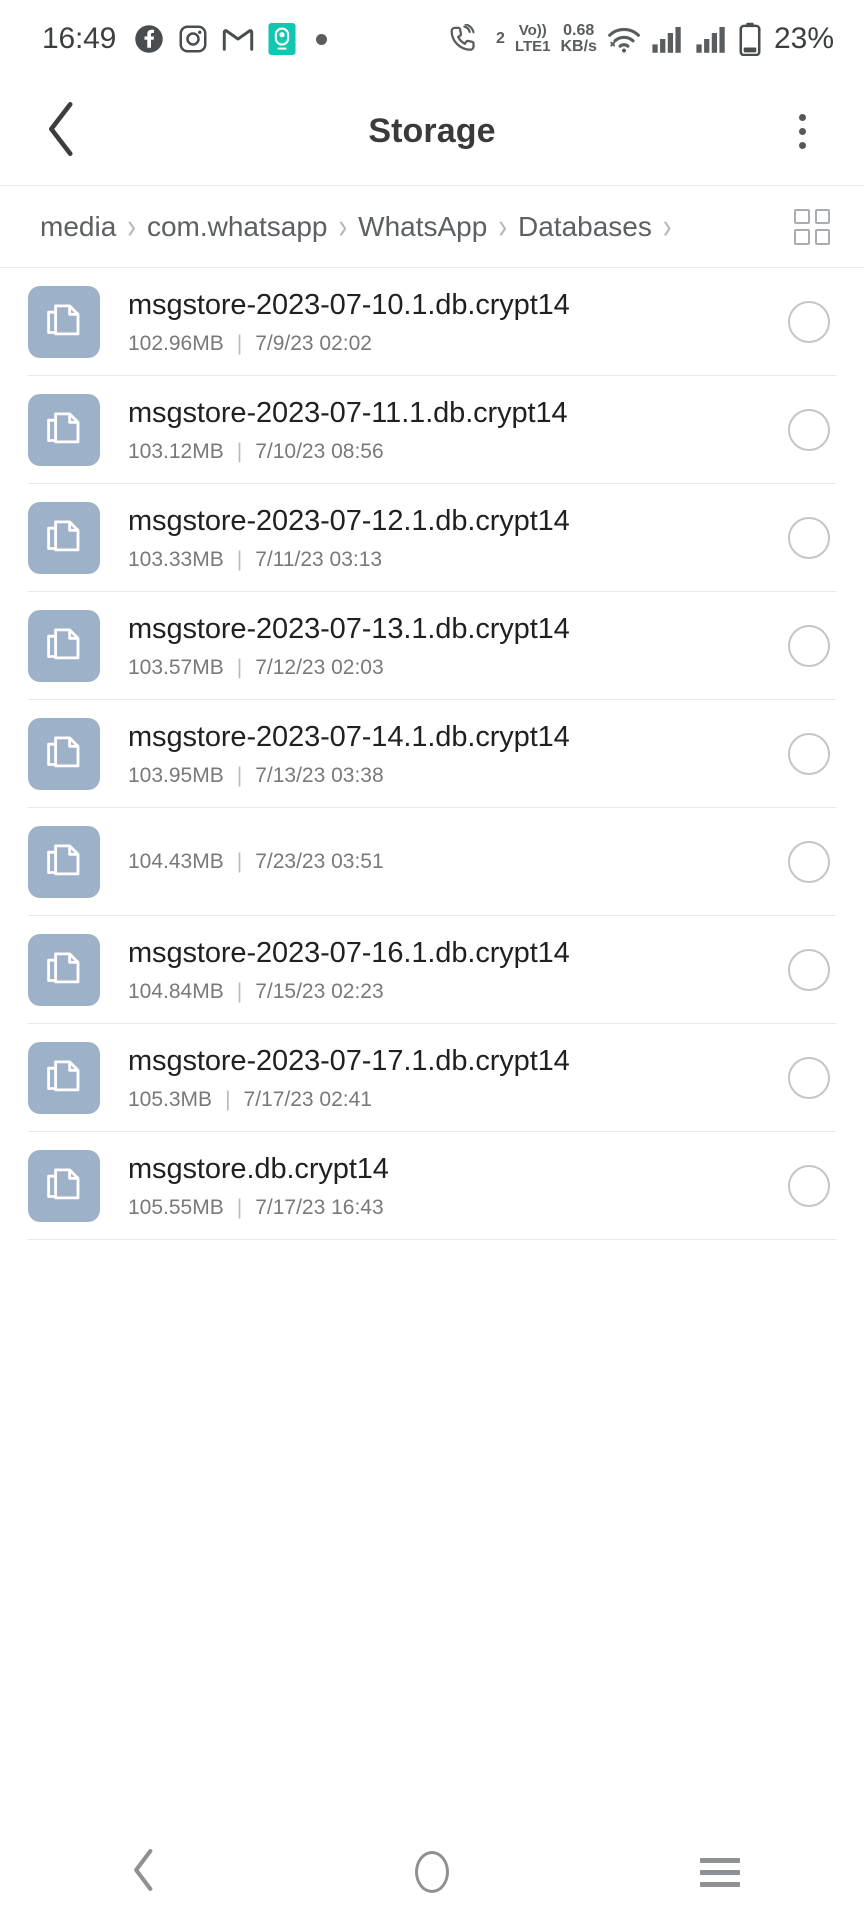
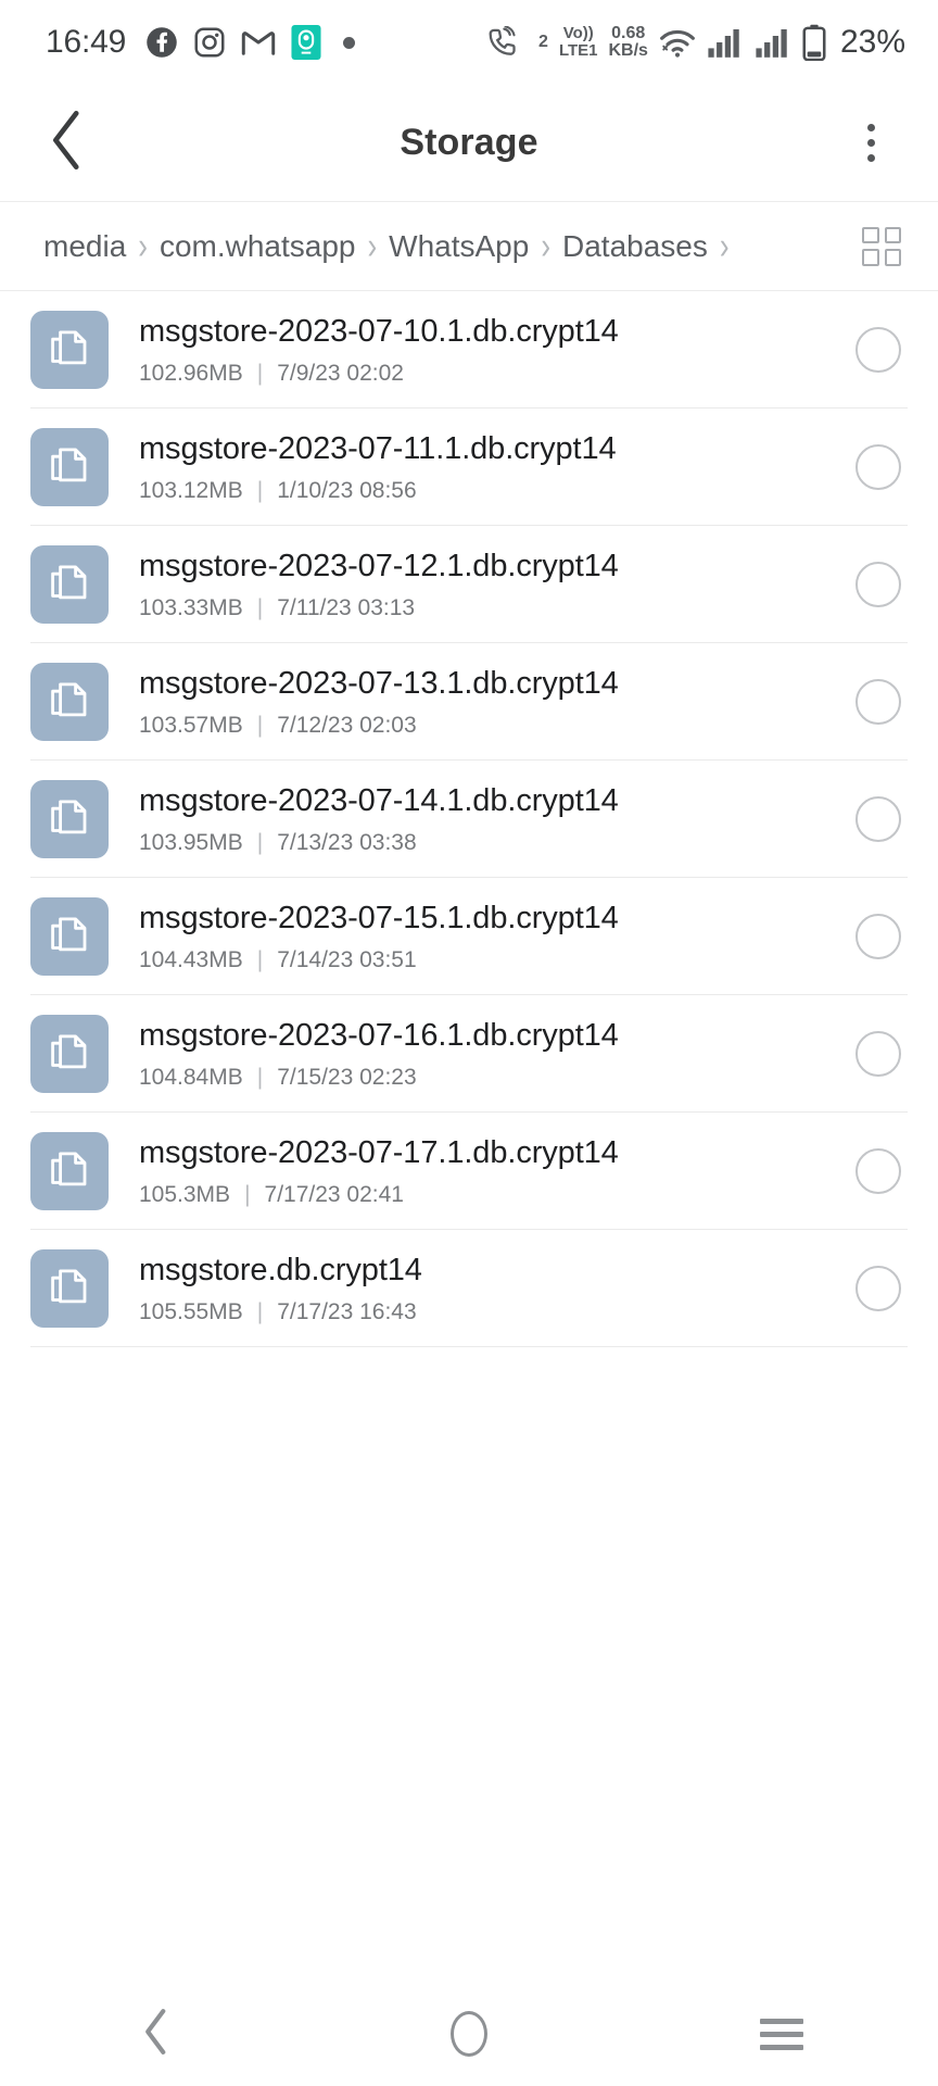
  16:49
  2
  Vo))
  LTE1
  0.68
  KB/s
  23%
  Storage
  media
  ›
  com.whatsapp
  ›
  WhatsApp
  ›
  Databases
  ›
  msgstore-2023-07-10.1.db.crypt14
  102.96MB
  |
  7/9/23 02:02
  msgstore-2023-07-11.1.db.crypt14
  103.12MB
  |
- 7/10/23 08:56
+ 1/10/23 08:56
  msgstore-2023-07-12.1.db.crypt14
  103.33MB
  |
  7/11/23 03:13
  msgstore-2023-07-13.1.db.crypt14
  103.57MB
  |
  7/12/23 02:03
  msgstore-2023-07-14.1.db.crypt14
  103.95MB
  |
  7/13/23 03:38
+ msgstore-2023-07-15.1.db.crypt14
  104.43MB
  |
- 7/23/23 03:51
+ 7/14/23 03:51
  msgstore-2023-07-16.1.db.crypt14
  104.84MB
  |
  7/15/23 02:23
  msgstore-2023-07-17.1.db.crypt14
  105.3MB
  |
  7/17/23 02:41
  msgstore.db.crypt14
  105.55MB
  |
  7/17/23 16:43
